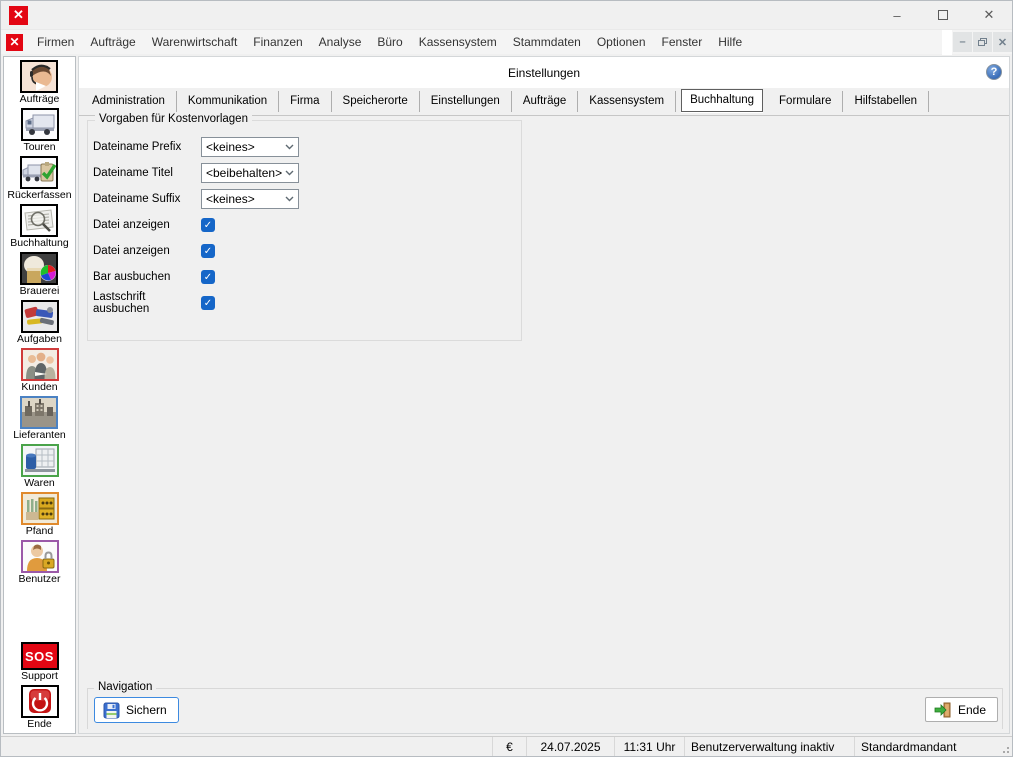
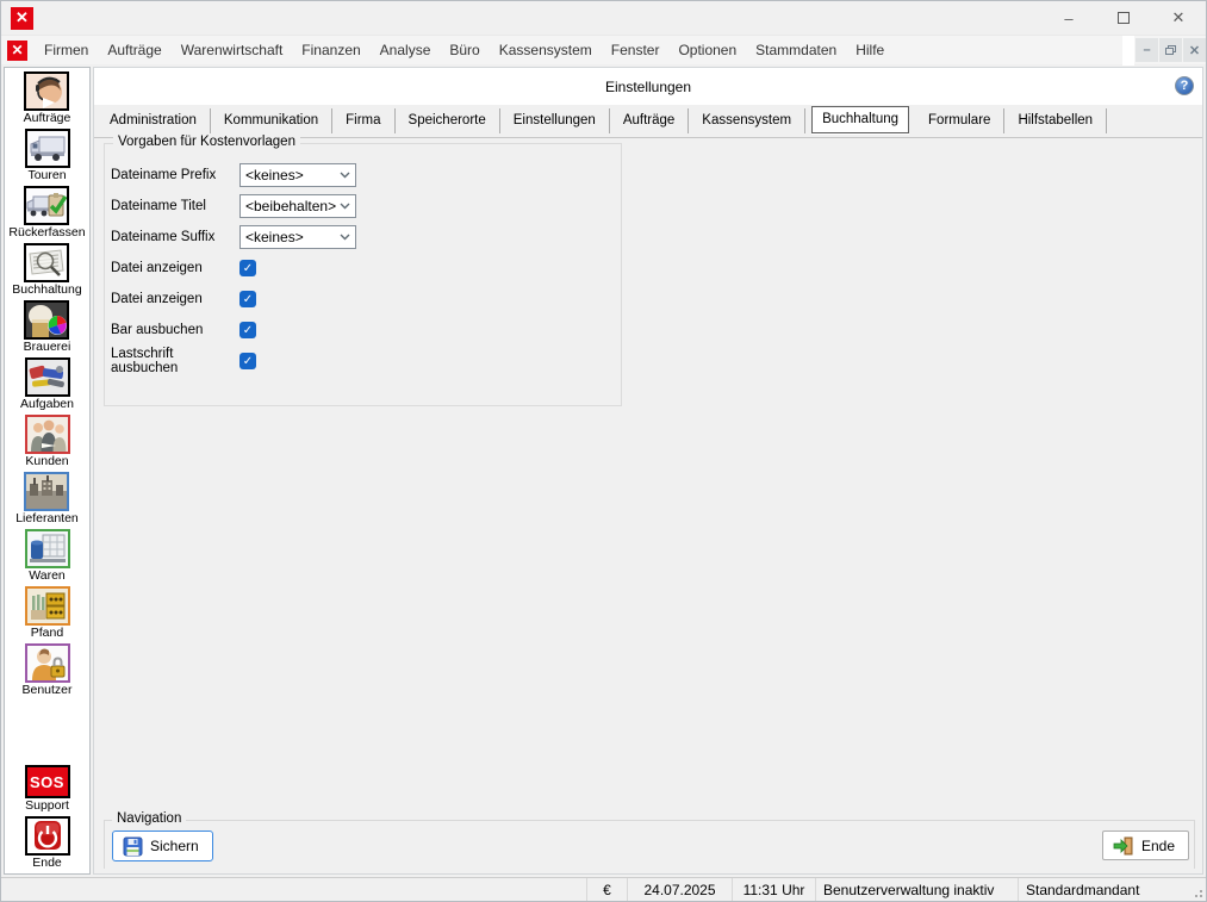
  ✕
  –
  ✕
  ✕
  Firmen
  Aufträge
  Warenwirtschaft
  Finanzen
  Analyse
  Büro
  Kassensystem
- Stammdaten
+ Fenster
  Optionen
- Fenster
+ Stammdaten
  Hilfe
  –
  ✕
  Aufträge
  Touren
  Rückerfassen
  Buchhaltung
  Brauerei
  Aufgaben
  Kunden
  Lieferanten
  Waren
  Pfand
  Benutzer
  SOS
  Support
  Ende
  Einstellungen
  ?
  Administration
  Kommunikation
  Firma
  Speicherorte
  Einstellungen
  Aufträge
  Kassensystem
  Buchhaltung
  Formulare
  Hilfstabellen
  Vorgaben für Kostenvorlagen
  Dateiname Prefix
  <keines>
  Dateiname Titel
  <beibehalten>
  Dateiname Suffix
  <keines>
  Datei anzeigen
  ✓
  Datei anzeigen
  ✓
  Bar ausbuchen
  ✓
  Lastschrift ausbuchen
  ✓
  Navigation
  Sichern
  Ende
  €
  24.07.2025
  11:31 Uhr
  Benutzerverwaltung inaktiv
  Standardmandant
